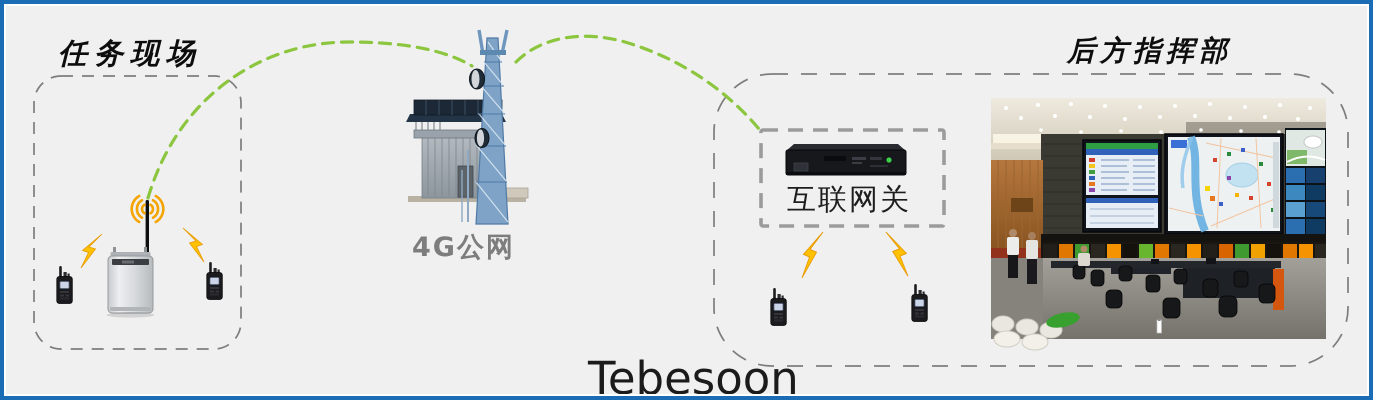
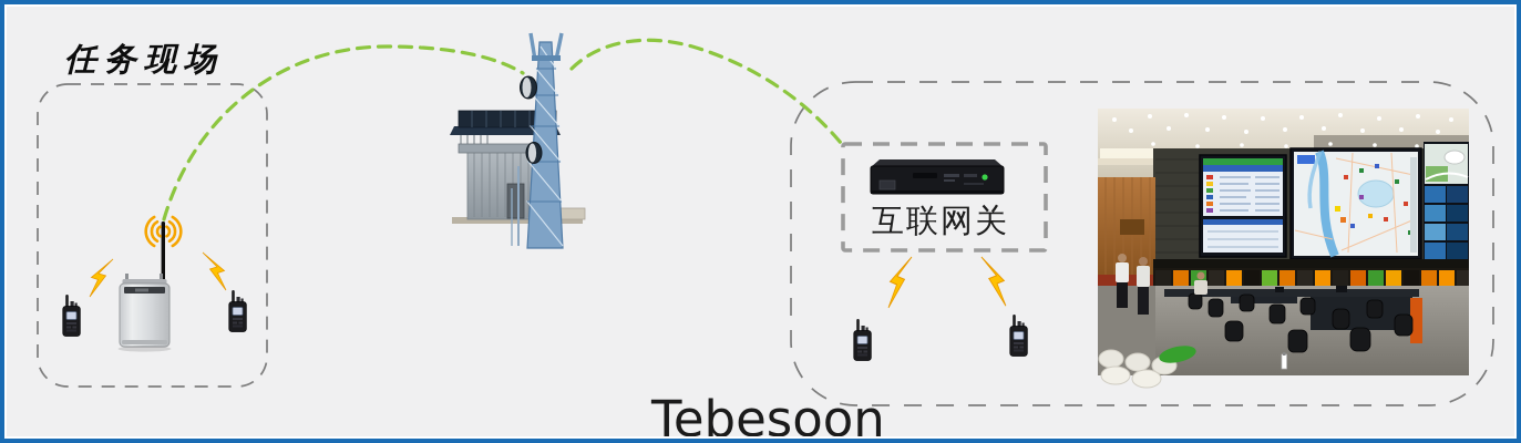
  任务现场
- 后方指挥部
- 4G公网
  互联网关
  Tebesoon
